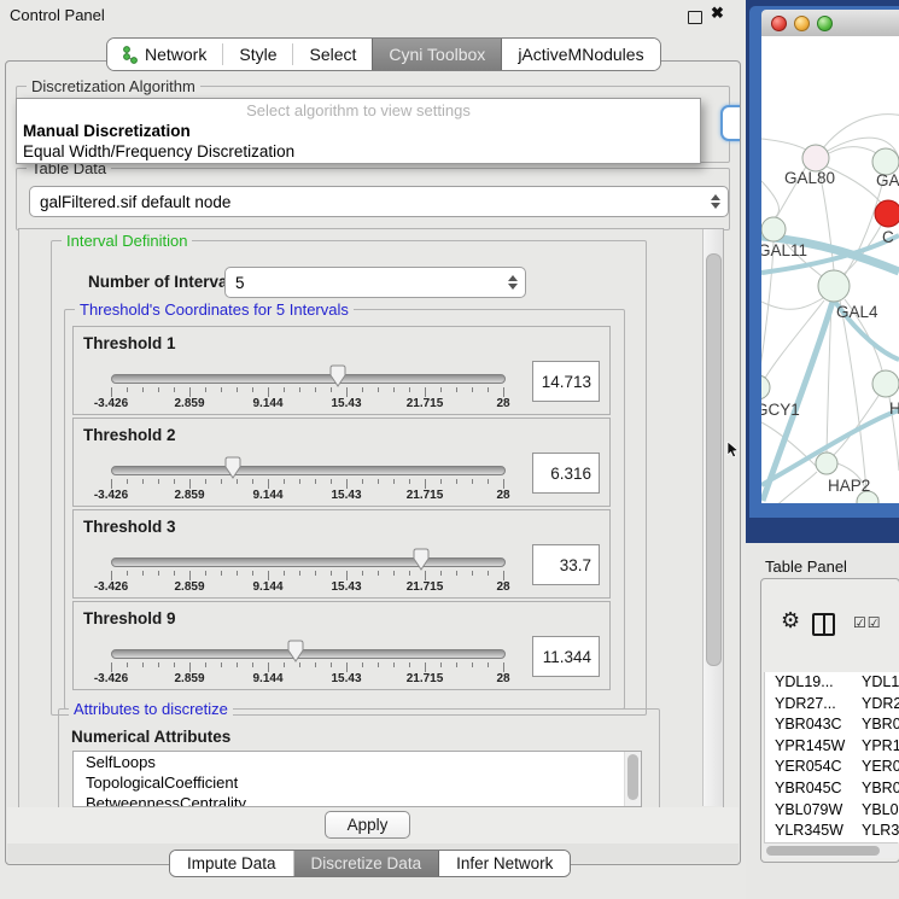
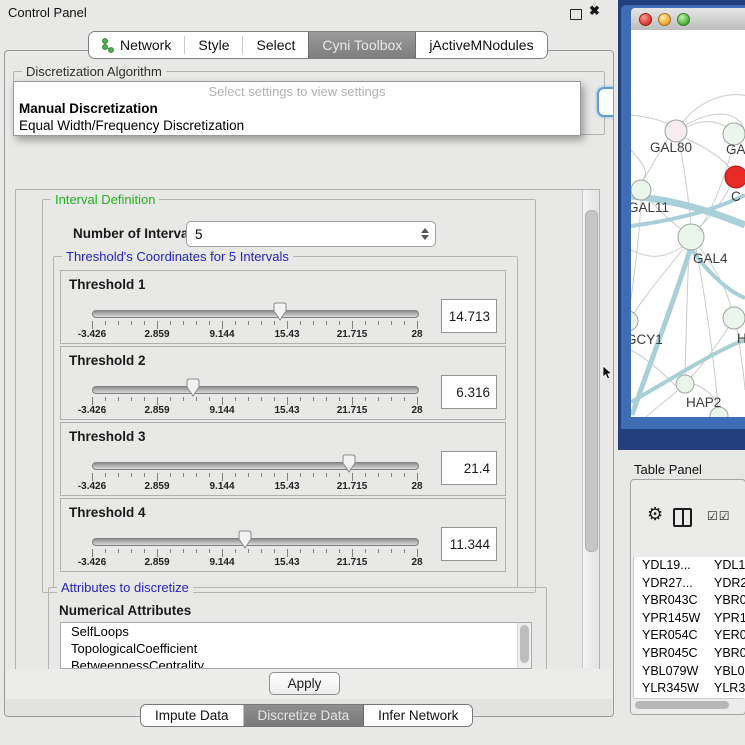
  Control Panel
  ✖
  Network
  Style
  Select
  Cyni Toolbox
  jActiveMNodules
  Discretization Algorithm
- Select algorithm to view settings
+ Select settings to view settings
  Manual Discretization
  Equal Width/Frequency Discretization
- Table Data
- galFiltered.sif default node
  Interval Definition
  Number of Interva
  5
  Threshold's Coordinates for 5 Intervals
  Threshold 1
  -3.426
  2.859
  9.144
  15.43
  21.715
  28
  14.713
  Threshold 2
  -3.426
  2.859
  9.144
  15.43
  21.715
  28
  6.316
  Threshold 3
  -3.426
  2.859
  9.144
  15.43
  21.715
  28
- 33.7
+ 21.4
- Threshold 9
+ Threshold 4
  -3.426
  2.859
  9.144
  15.43
  21.715
  28
  11.344
  Attributes to discretize
  Numerical Attributes
  SelfLoops
  TopologicalCoefficient
  BetweennessCentrality
  Apply
  Impute Data
  Discretize Data
  Infer Network
  GAL80
  C
  GAL11
  GAL4
  GCY1
  H
  HAP2
  Table Panel
  ⚙
  ☑☑
  YDL19...
  YDL1
  YDR27...
  YDR2
  YBR043C
  YBR0
  YPR145W
  YPR1
  YER054C
  YER0
  YBR045C
  YBR0
  YBL079W
  YBL0
  YLR345W
  YLR3
